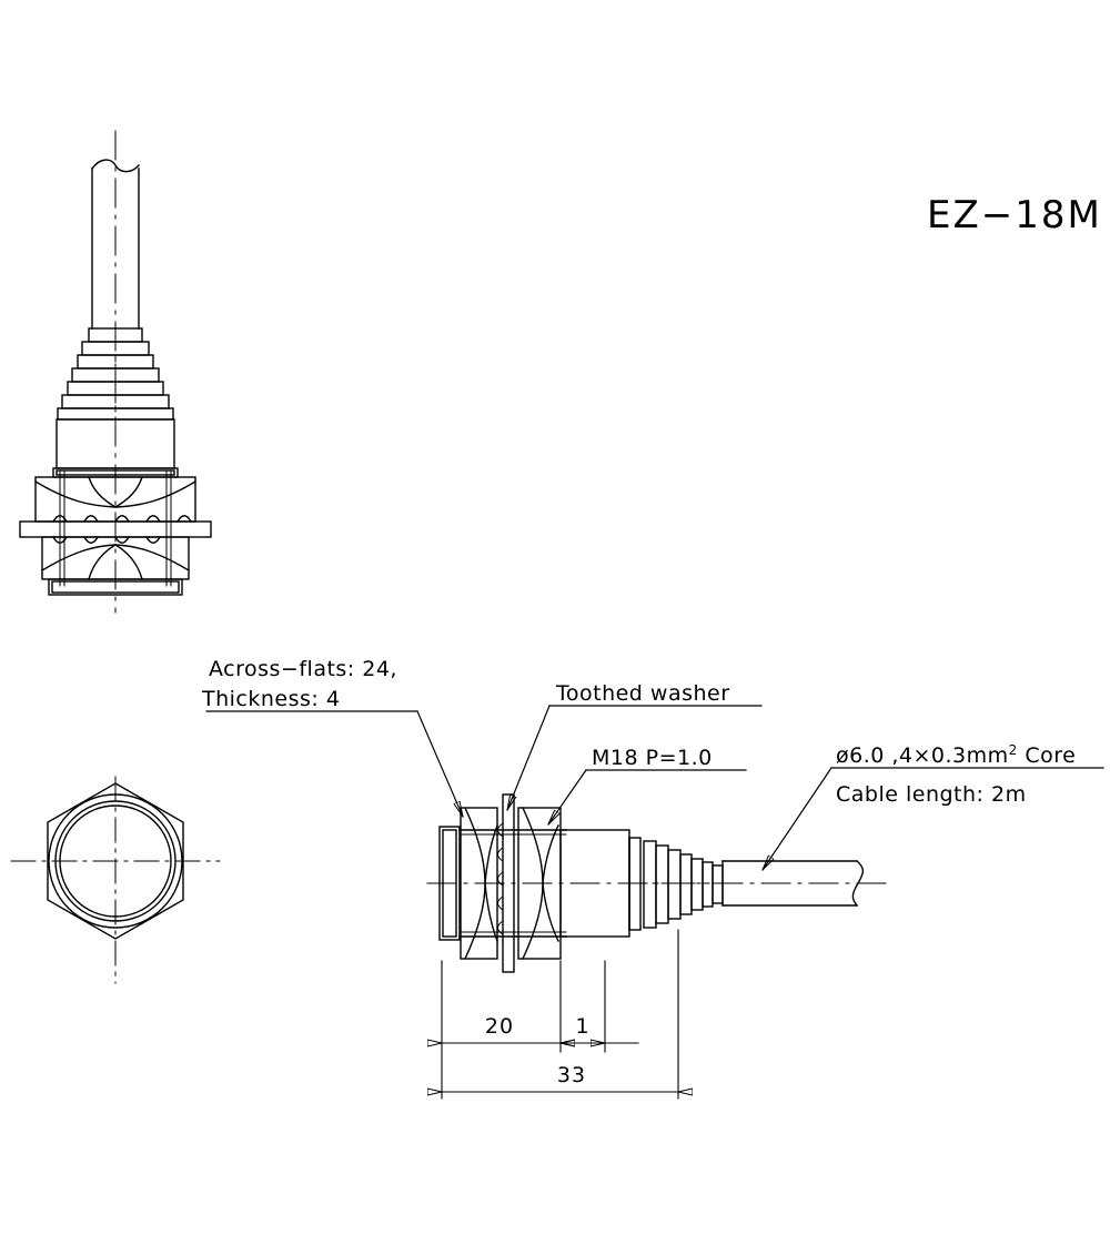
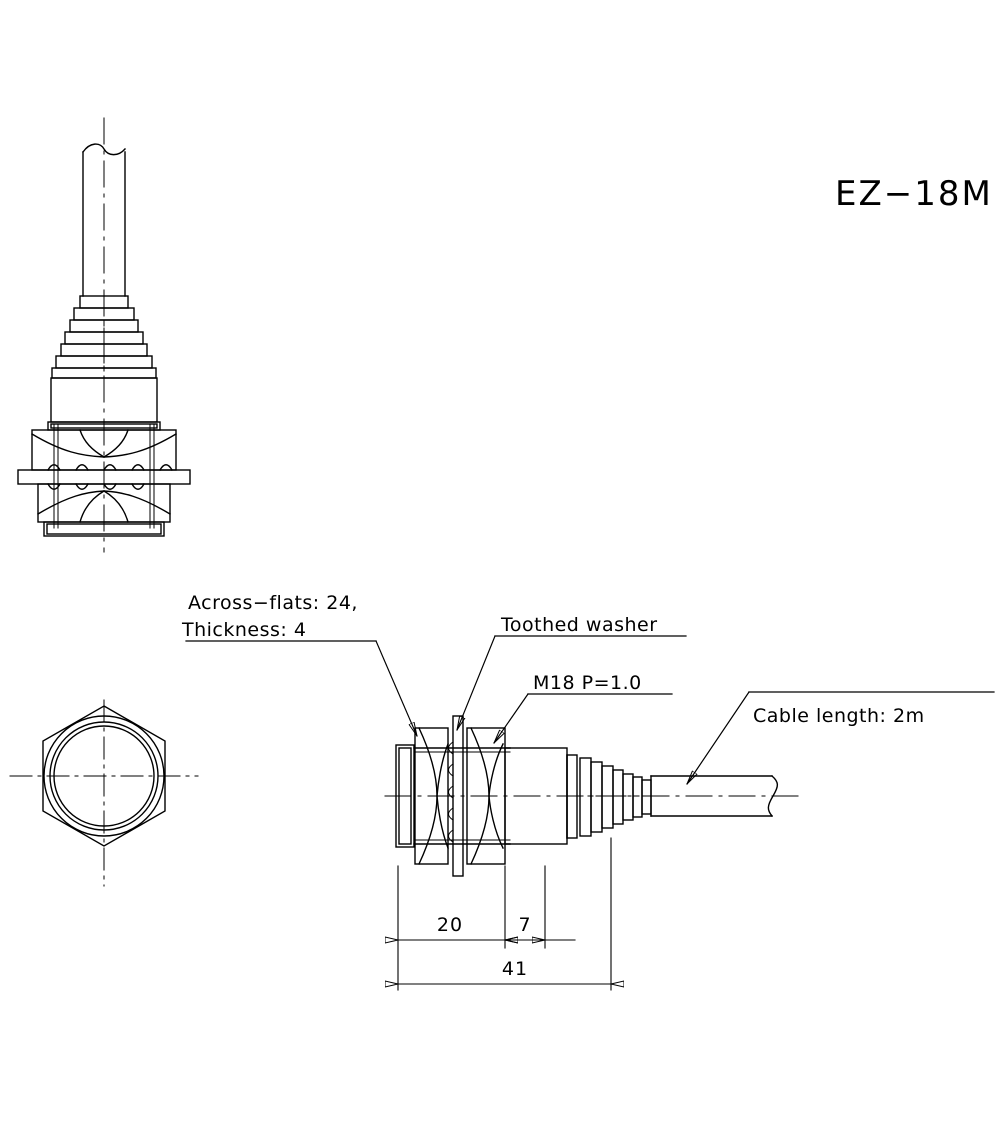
  EZ−18M
  Across−flats: 24,
  Thickness: 4
  Toothed washer
  M18 P=1.0
- ø6.0 ,4×0.3mm2 Core
  Cable length: 2m
  20
- 1
+ 7
- 33
+ 41
